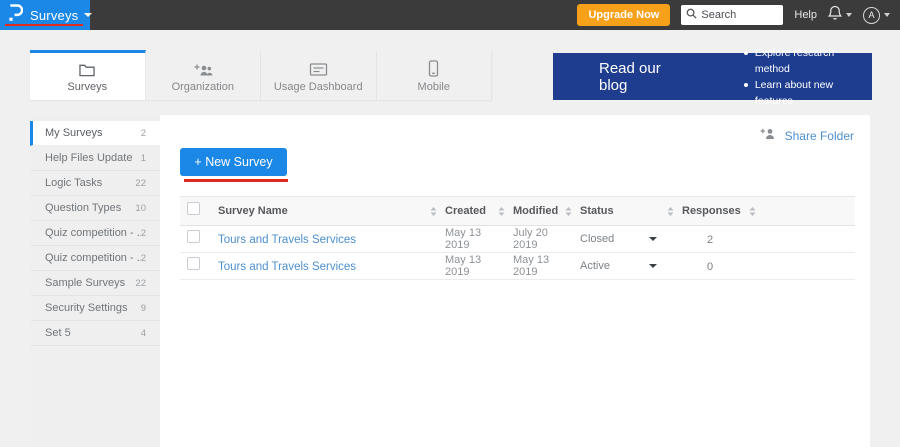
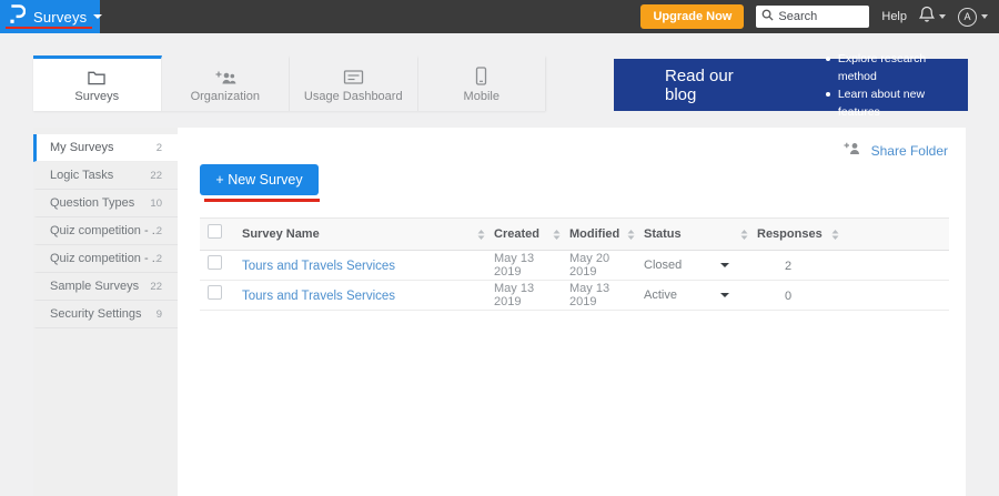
  Surveys
  Upgrade Now
  Search
  Help
  A
  Surveys
  Organization
  Usage Dashboard
  Mobile
  Read our blog
  Explore research method
  Learn about new features
  My Surveys
  2
- Help Files Update
- 1
  Logic Tasks
  22
  Question Types
  10
  Quiz competition - .
  2
  Quiz competition - .
  2
  Sample Surveys
  22
  Security Settings
  9
- Set 5
- 4
  Share Folder
  + New Survey
  Survey Name
  Created
  Modified
  Status
  Responses
  Tours and Travels Services
  May 13 2019
- July 20 2019
+ May 20 2019
  Closed
  2
  Tours and Travels Services
  May 13 2019
  May 13 2019
  Active
  0
